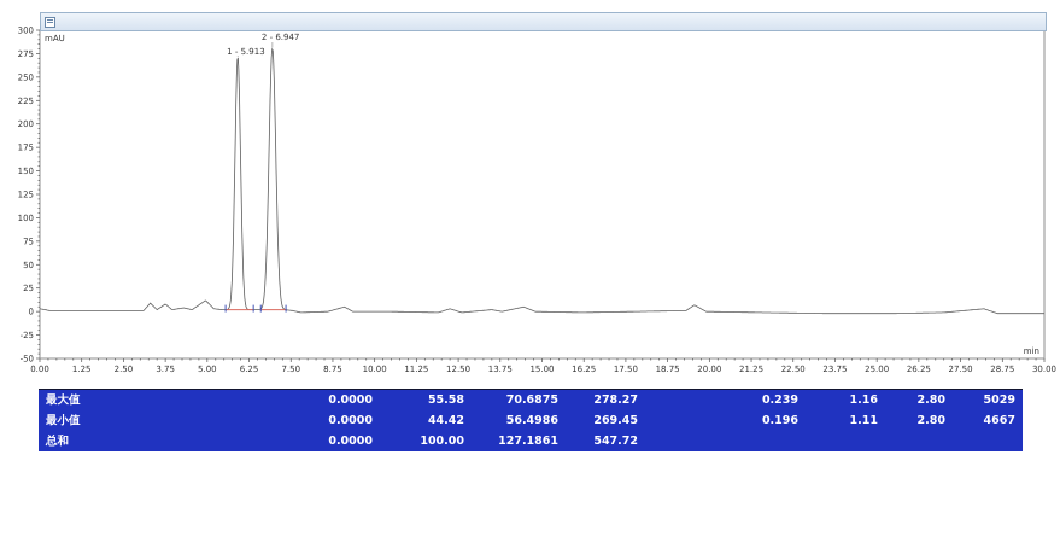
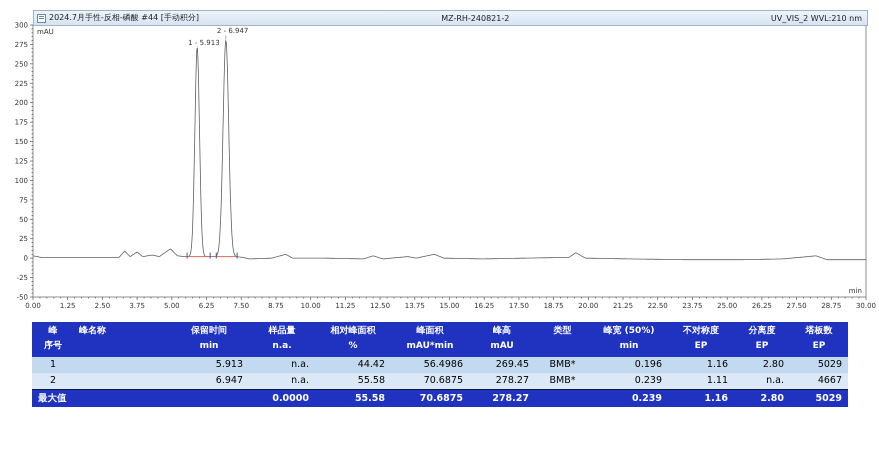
  -50
  -25
  0
  25
  50
  75
  100
  125
  150
  175
  200
  225
  250
  275
  300
  0.00
  1.25
  2.50
  3.75
  5.00
  6.25
  7.50
  8.75
  10.00
  11.25
  12.50
  13.75
  15.00
  16.25
  17.50
  18.75
  20.00
  21.25
  22.50
  23.75
  25.00
  26.25
  27.50
  28.75
  30.00
  min
  mAU
  1 - 5.913
  2 - 6.947
+ 2024.7月手性-反相-磷酸 #44 [手动积分]
+ MZ-RH-240821-2
+ UV_VIS_2 WVL:210 nm
+ 峰序号	峰名称	保留时间min	样品量n.a.	相对峰面积%	峰面积mAU*min	峰高mAU	类型	峰宽 (50%)min	不对称度EP	分离度EP	塔板数EP
+ 1		5.913	n.a.	44.42	56.4986	269.45	BMB*	0.196	1.16	2.80	5029
+ 2		6.947	n.a.	55.58	70.6875	278.27	BMB*	0.239	1.11	n.a.	4667
  最大值		0.0000	55.58	70.6875	278.27		0.239	1.16	2.80	5029
- 最小值		0.0000	44.42	56.4986	269.45		0.196	1.11	2.80	4667
- 总和		0.0000	100.00	127.1861	547.72
